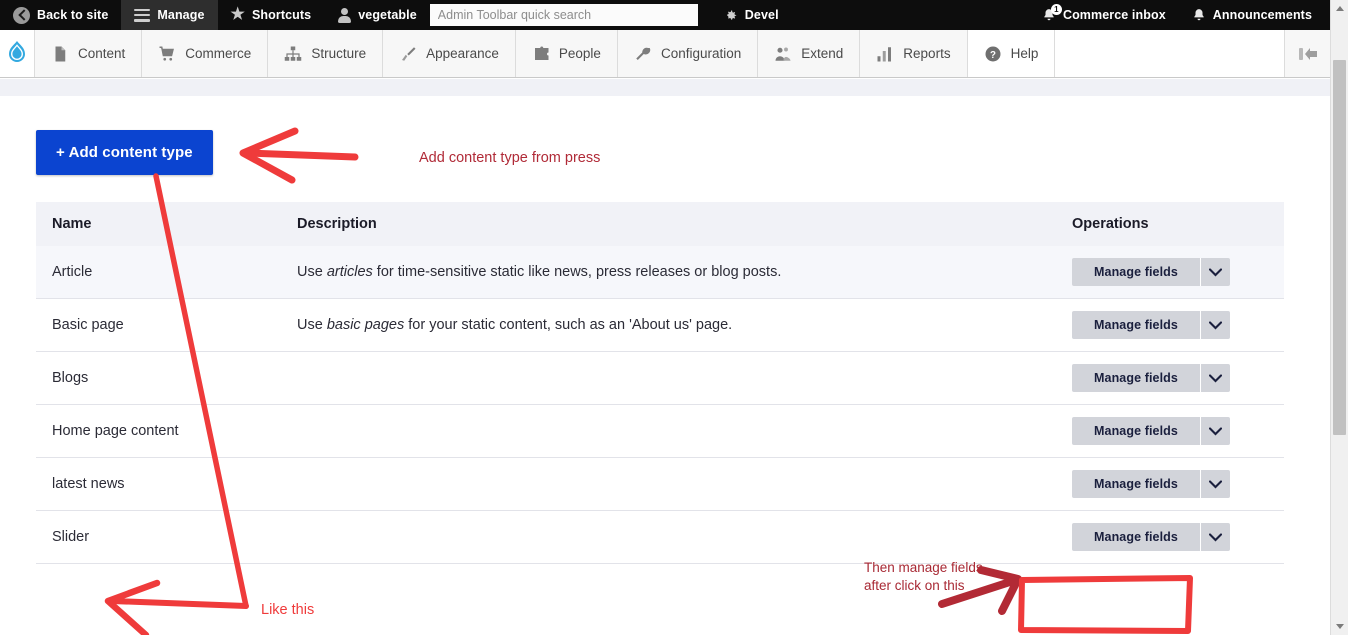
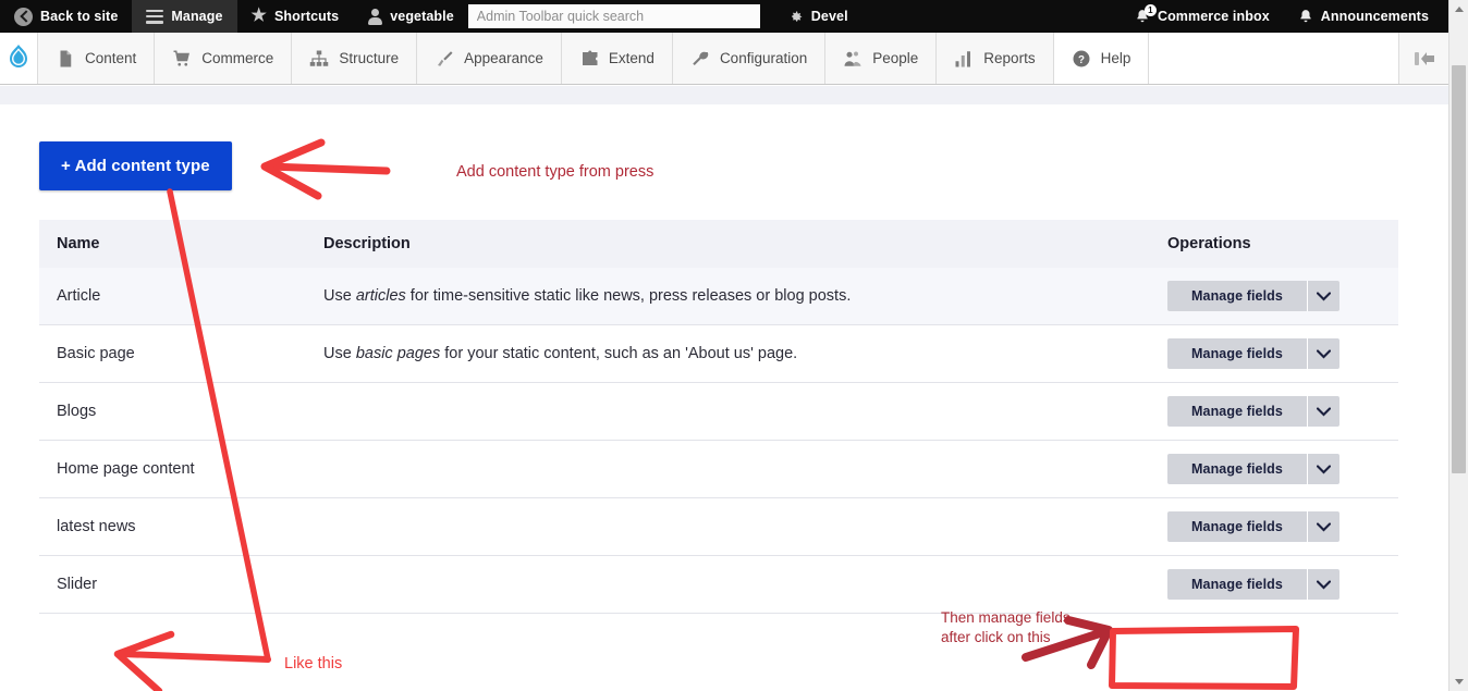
  Back to site
  Manage
  ★
  Shortcuts
  vegetable
  Admin Toolbar quick search
  Devel
  1
  Commerce inbox
  Announcements
  Content
  Commerce
  Structure
  Appearance
- People
+ Extend
  Configuration
- Extend
+ People
  Reports
  ?
  Help
  + Add content type
  Name	Description	Operations
  Article	Use articles for time-sensitive static like news, press releases or blog posts.	Manage fields
  Basic page	Use basic pages for your static content, such as an 'About us' page.	Manage fields
  Blogs		Manage fields
  Home page content		Manage fields
  latest news		Manage fields
  Slider		Manage fields
  Add content type from press
  Like this
  Then manage field
  after click on this
